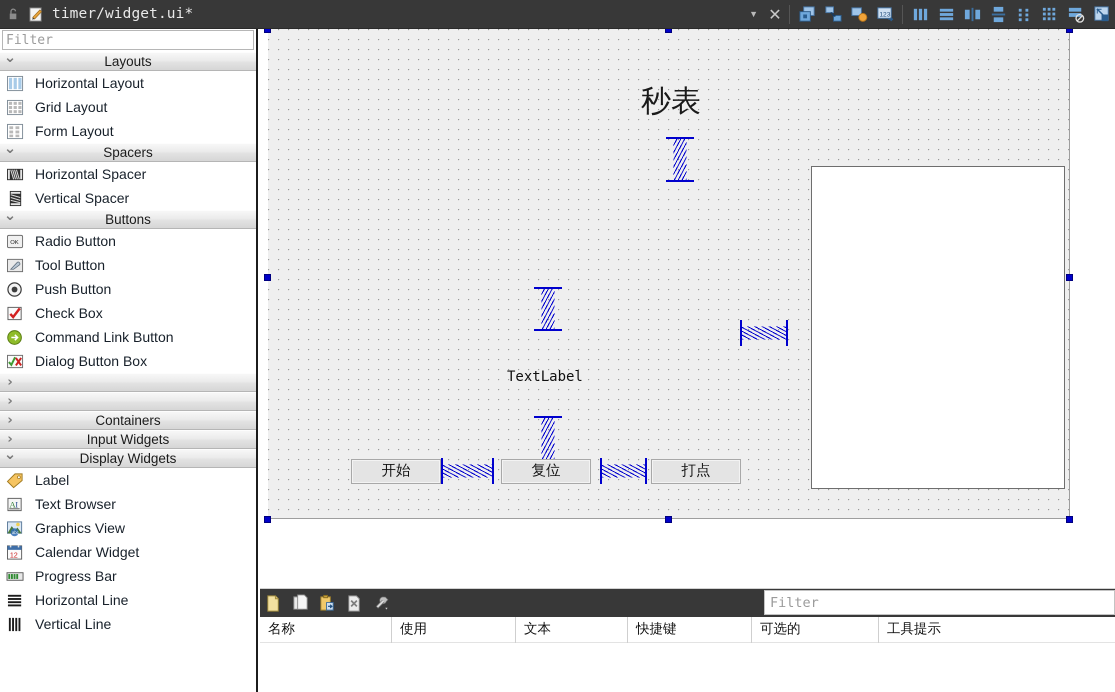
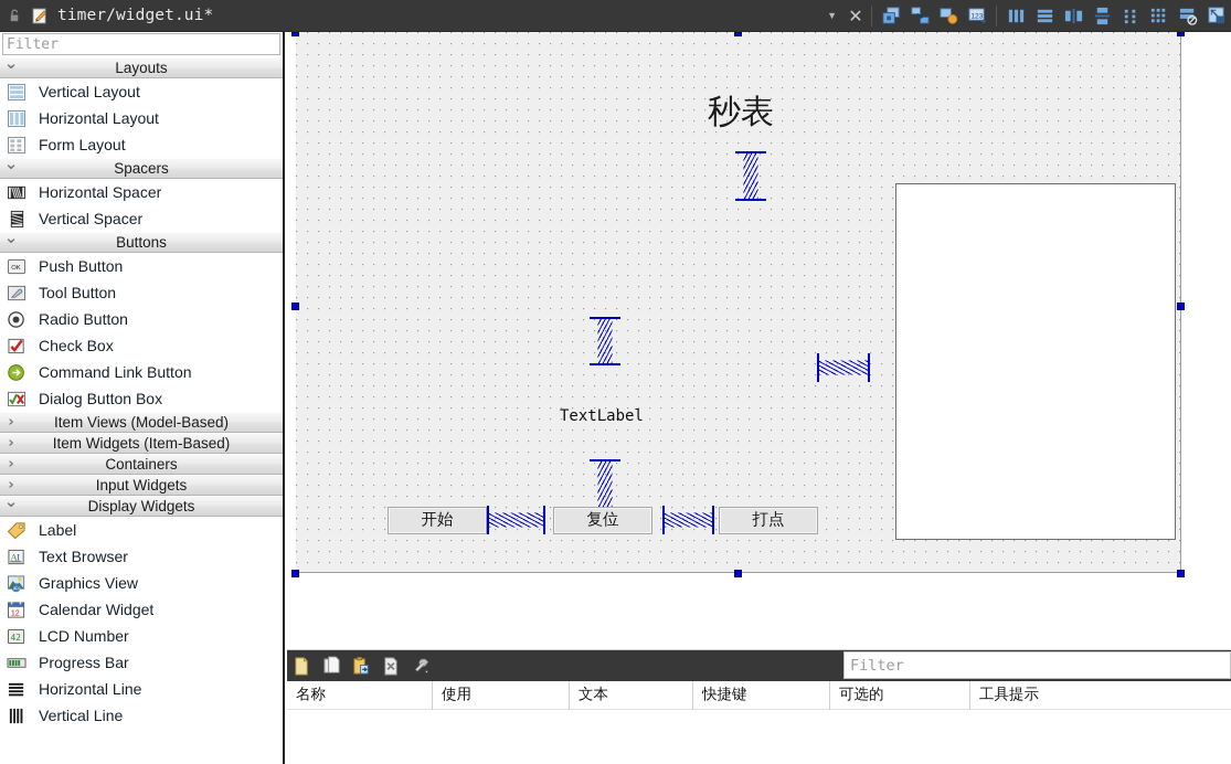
  timer/widget.ui*
  ▼
  ✕
  Filter
  ⌄
  Layouts
+ Vertical Layout
  Horizontal Layout
- Grid Layout
  Form Layout
  ⌄
  Spacers
  Horizontal Spacer
  Vertical Spacer
  ⌄
  Buttons
- Radio Button
+ Push Button
  Tool Button
- Push Button
+ Radio Button
  Check Box
  Command Link Button
  Dialog Button Box
  ›
+ Item Views (Model-Based)
  ›
+ Item Widgets (Item-Based)
  ›
  Containers
  ›
  Input Widgets
  ⌄
  Display Widgets
  Label
  A
  I
  Text Browser
  Graphics View
  12
  Calendar Widget
+ 42
+ LCD Number
  Progress Bar
  Horizontal Line
  Vertical Line
  秒表
  TextLabel
  开始
  复位
  打点
  Filter
  名称
  使用
  文本
  快捷键
  可选的
  工具提示
